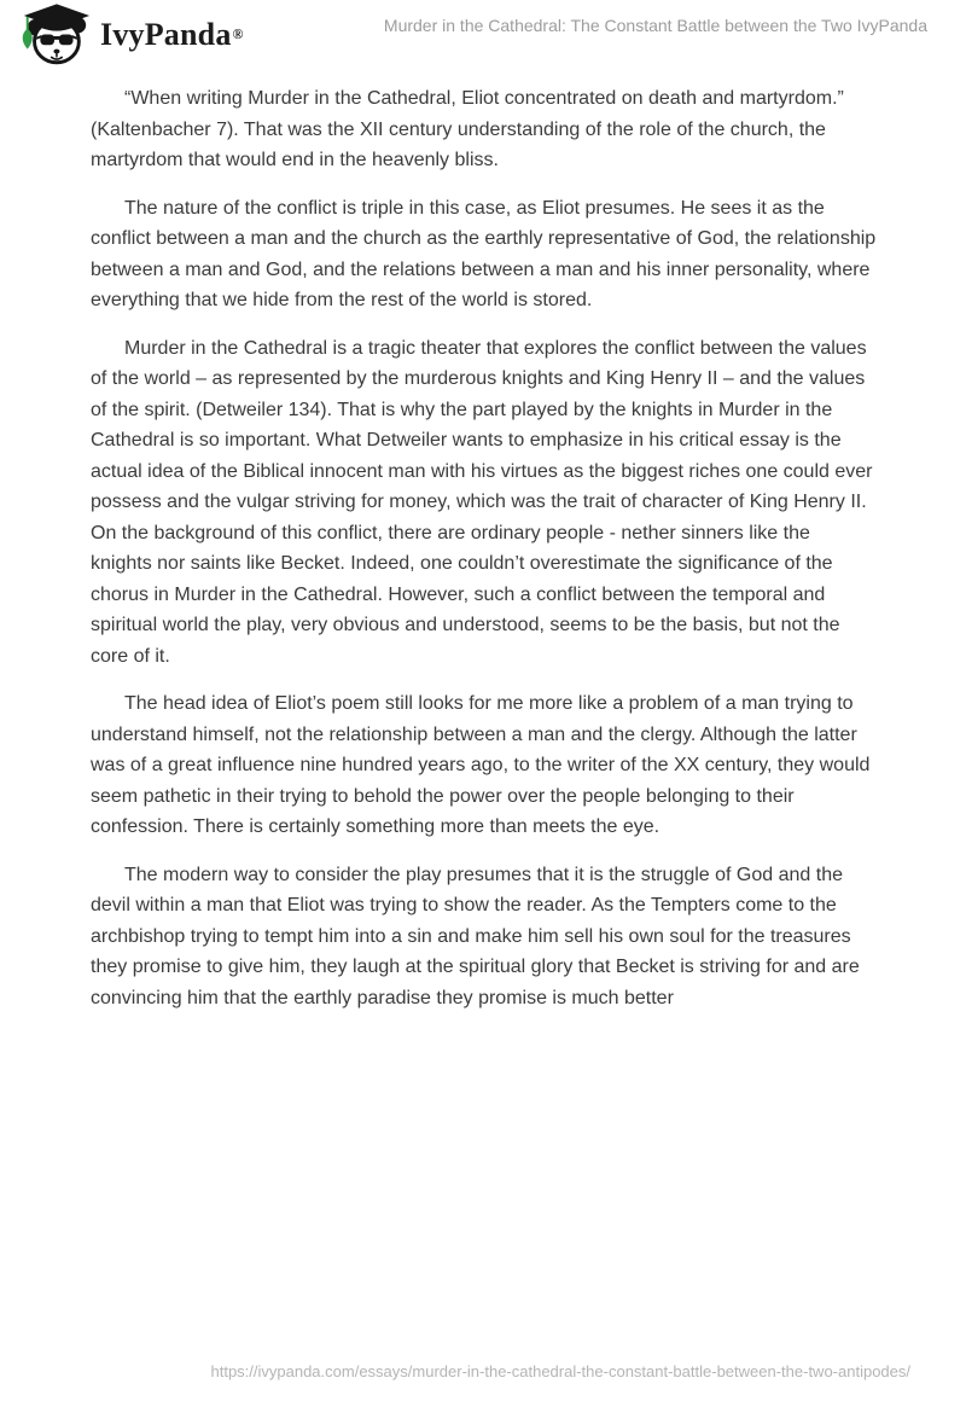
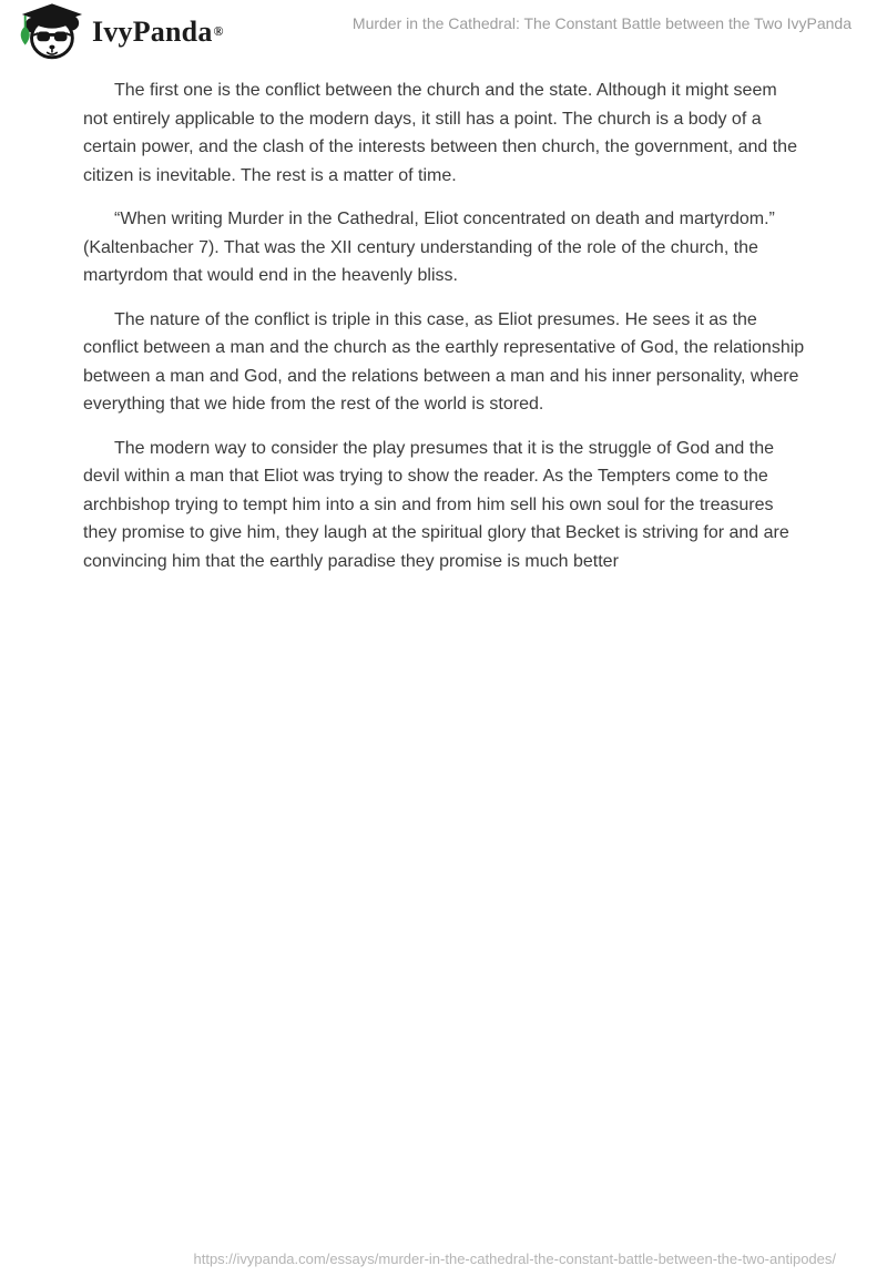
  IvyPanda
  ®
  Murder in the Cathedral: The Constant Battle between the Two IvyPanda
+ The first one is the conflict between the church and the state. Although it might seem not entirely applicable to the modern days, it still has a point. The church is a body of a certain power, and the clash of the interests between then church, the government, and the citizen is inevitable. The rest is a matter of time.
  “When writing Murder in the Cathedral, Eliot concentrated on death and martyrdom.” (Kaltenbacher 7). That was the XII century understanding of the role of the church, the martyrdom that would end in the heavenly bliss.
  The nature of the conflict is triple in this case, as Eliot presumes. He sees it as the conflict between a man and the church as the earthly representative of God, the relationship between a man and God, and the relations between a man and his inner personality, where everything that we hide from the rest of the world is stored.
- Murder in the Cathedral is a tragic theater that explores the conflict between the values of the world – as represented by the murderous knights and King Henry II – and the values of the spirit. (Detweiler 134). That is why the part played by the knights in Murder in the Cathedral is so important. What Detweiler wants to emphasize in his critical essay is the actual idea of the Biblical innocent man with his virtues as the biggest riches one could ever possess and the vulgar striving for money, which was the trait of character of King Henry II. On the background of this conflict, there are ordinary people - nether sinners like the knights nor saints like Becket. Indeed, one couldn’t overestimate the significance of the chorus in Murder in the Cathedral. However, such a conflict between the temporal and spiritual world the play, very obvious and understood, seems to be the basis, but not the core of it.
- The head idea of Eliot’s poem still looks for me more like a problem of a man trying to understand himself, not the relationship between a man and the clergy. Although the latter was of a great influence nine hundred years ago, to the writer of the XX century, they would seem pathetic in their trying to behold the power over the people belonging to their confession. There is certainly something more than meets the eye.
- The modern way to consider the play presumes that it is the struggle of God and the devil within a man that Eliot was trying to show the reader. As the Tempters come to the archbishop trying to tempt him into a sin and make him sell his own soul for the treasures they promise to give him, they laugh at the spiritual glory that Becket is striving for and are convincing him that the earthly paradise they promise is much better
+ The modern way to consider the play presumes that it is the struggle of God and the devil within a man that Eliot was trying to show the reader. As the Tempters come to the archbishop trying to tempt him into a sin and from him sell his own soul for the treasures they promise to give him, they laugh at the spiritual glory that Becket is striving for and are convincing him that the earthly paradise they promise is much better
  https://ivypanda.com/essays/murder-in-the-cathedral-the-constant-battle-between-the-two-antipodes/
